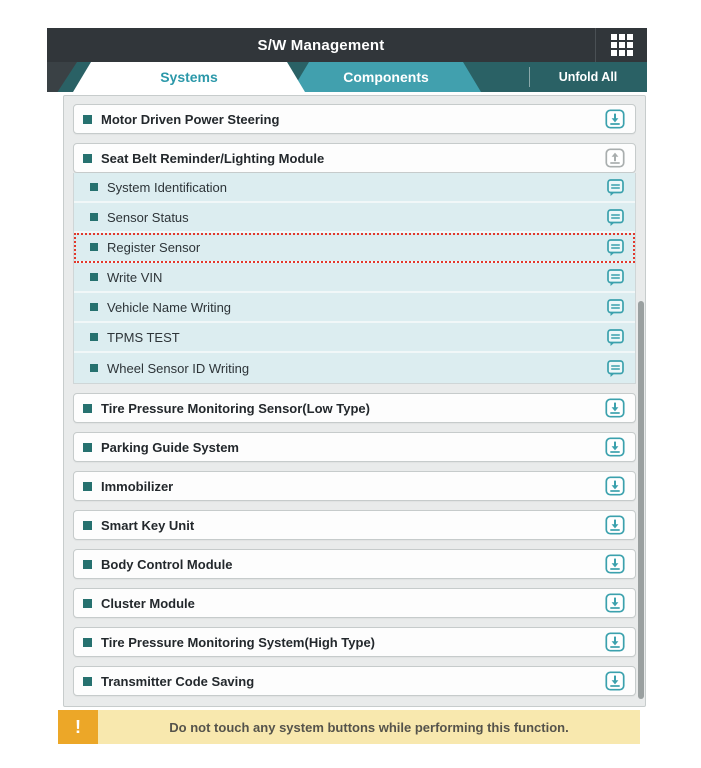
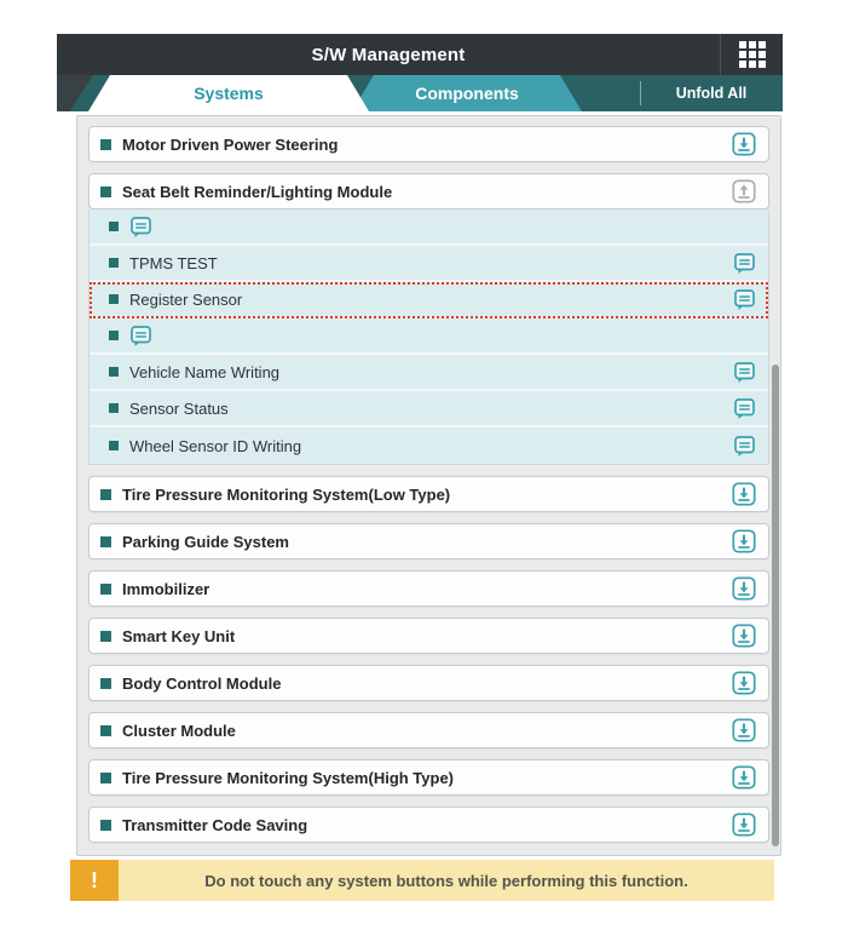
  S/W Management
  Systems
  Components
  Unfold All
  Motor Driven Power Steering
  Seat Belt Reminder/Lighting Module
- System Identification
- Sensor Status
+ TPMS TEST
  Register Sensor
- Write VIN
  Vehicle Name Writing
- TPMS TEST
+ Sensor Status
  Wheel Sensor ID Writing
- Tire Pressure Monitoring Sensor(Low Type)
+ Tire Pressure Monitoring System(Low Type)
  Parking Guide System
  Immobilizer
  Smart Key Unit
  Body Control Module
  Cluster Module
  Tire Pressure Monitoring System(High Type)
  Transmitter Code Saving
  !
  Do not touch any system buttons while performing this function.
